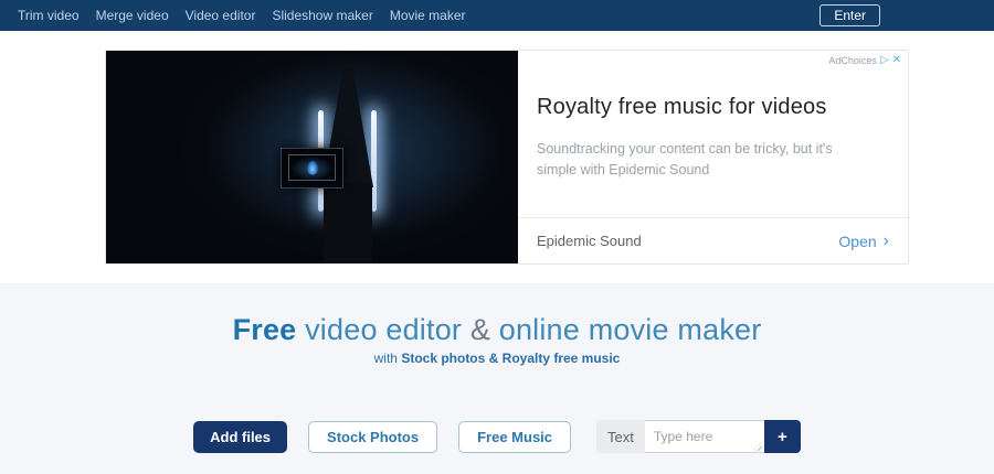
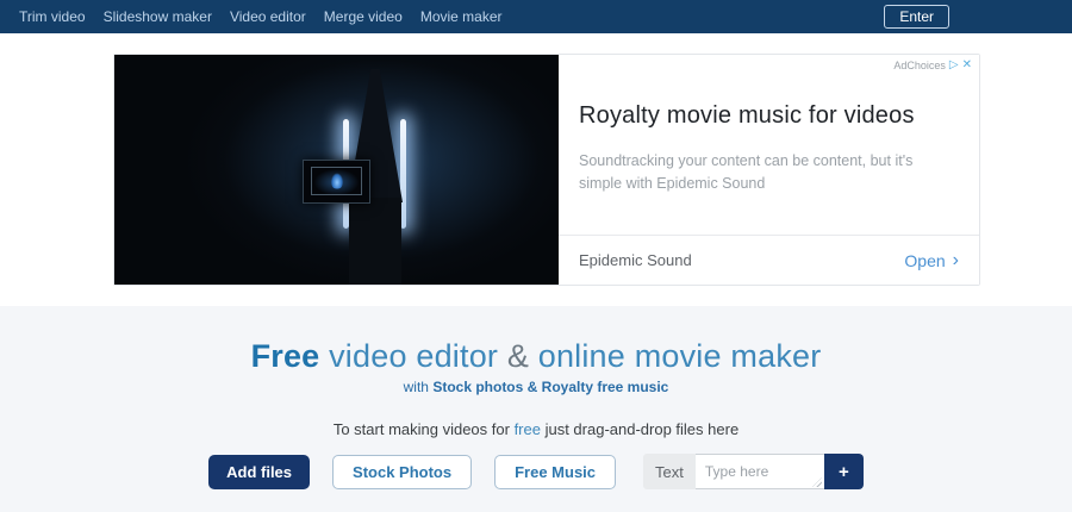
  Trim video
- Merge video
+ Slideshow maker
  Video editor
- Slideshow maker
+ Merge video
  Movie maker
  Enter
  AdChoices
  ▷
  ✕
- Royalty free music for videos
+ Royalty movie music for videos
- Soundtracking your content can be tricky, but it's simple with Epidemic Sound
+ Soundtracking your content can be content, but it's simple with Epidemic Sound
  Epidemic Sound
  Open
  ›
  Free video editor & online movie maker
  with Stock photos & Royalty free music
+ To start making videos for free just drag-and-drop files here
  Add files
  Stock Photos
  Free Music
  Text
  Type here
  +
